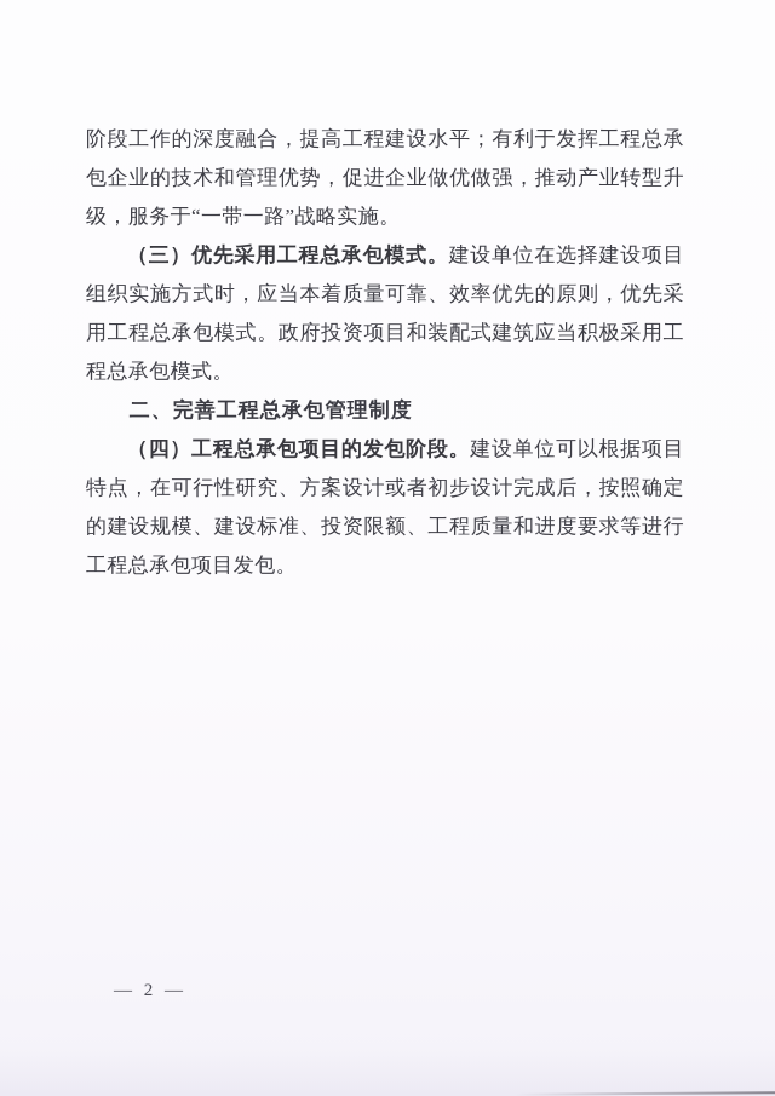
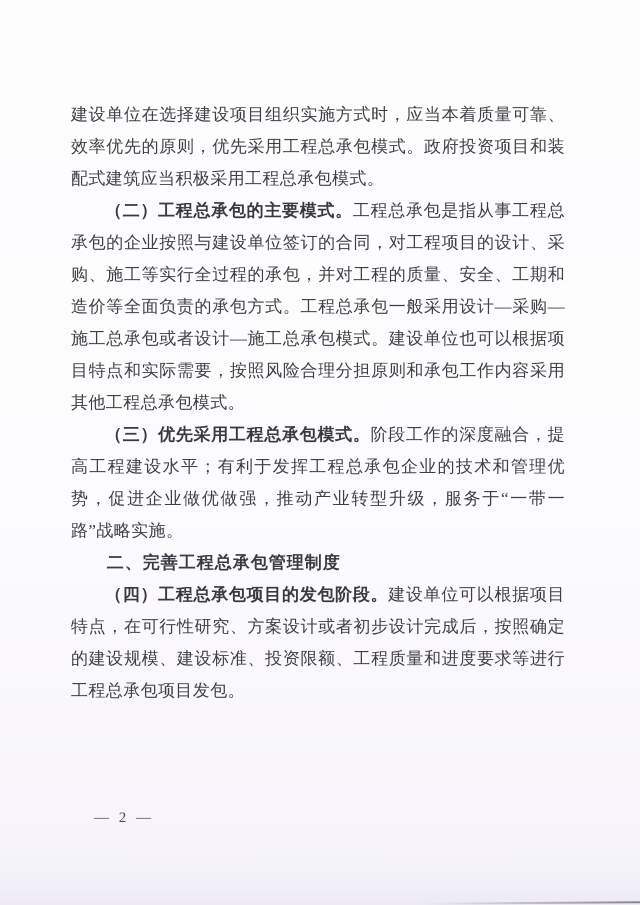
- 阶段工作的深度融合，提高工程建设水平；有利于发挥工程总承包企业的技术和管理优势，促进企业做优做强，推动产业转型升级，服务于“一带一路”战略实施。
+ 建设单位在选择建设项目组织实施方式时，应当本着质量可靠、效率优先的原则，优先采用工程总承包模式。政府投资项目和装配式建筑应当积极采用工程总承包模式。
+ （二）工程总承包的主要模式。工程总承包是指从事工程总承包的企业按照与建设单位签订的合同，对工程项目的设计、采购、施工等实行全过程的承包，并对工程的质量、安全、工期和造价等全面负责的承包方式。工程总承包一般采用设计—采购—施工总承包或者设计—施工总承包模式。建设单位也可以根据项目特点和实际需要，按照风险合理分担原则和承包工作内容采用其他工程总承包模式。
- （三）优先采用工程总承包模式。建设单位在选择建设项目组织实施方式时，应当本着质量可靠、效率优先的原则，优先采用工程总承包模式。政府投资项目和装配式建筑应当积极采用工程总承包模式。
+ （三）优先采用工程总承包模式。阶段工作的深度融合，提高工程建设水平；有利于发挥工程总承包企业的技术和管理优势，促进企业做优做强，推动产业转型升级，服务于“一带一路”战略实施。
  二、完善工程总承包管理制度
  （四）工程总承包项目的发包阶段。建设单位可以根据项目特点，在可行性研究、方案设计或者初步设计完成后，按照确定的建设规模、建设标准、投资限额、工程质量和进度要求等进行工程总承包项目发包。
  — 2 —
